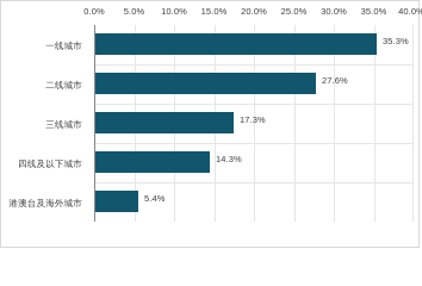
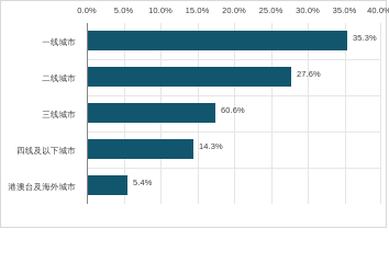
  0.0%
  5.0%
  10.0%
  15.0%
  20.0%
  25.0%
  30.0%
  35.0%
  40.0%
  一线城市
  二线城市
  三线城市
  四线及以下城市
  港澳台及海外城市
  35.3%
  27.6%
- 17.3%
+ 60.6%
  14.3%
  5.4%
